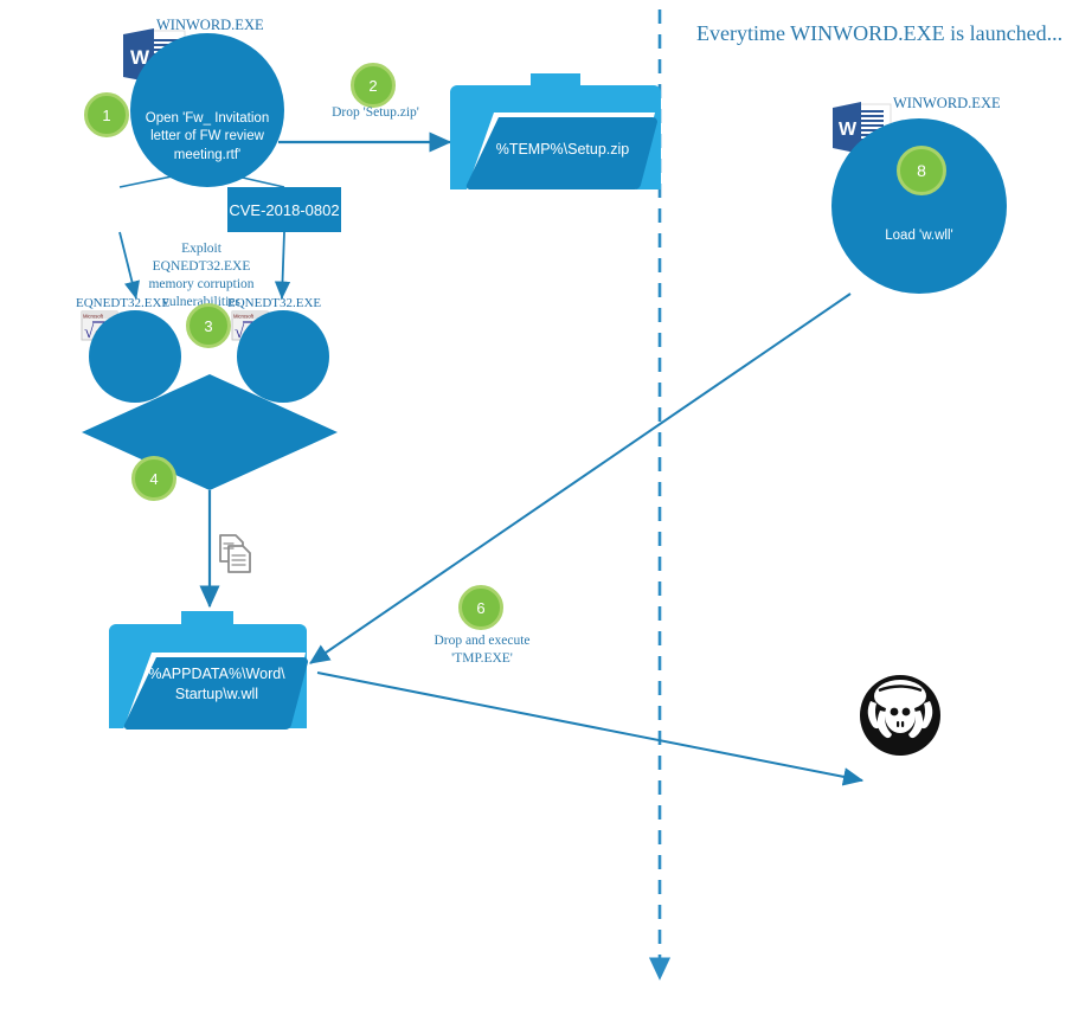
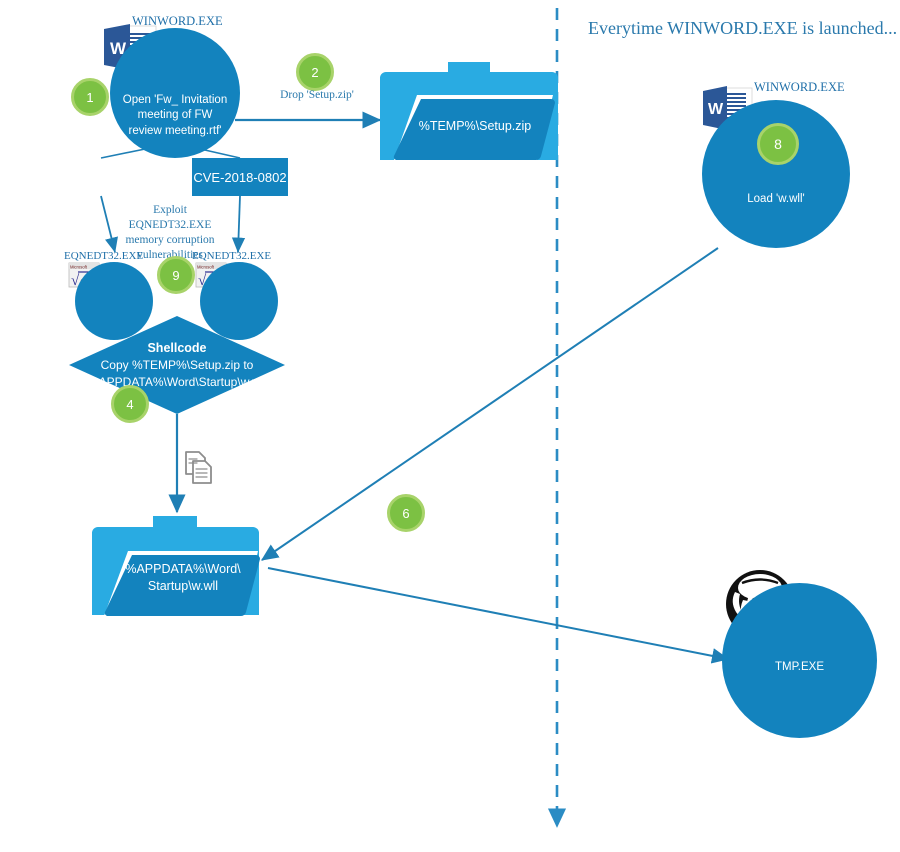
  W
  W
  √
  √
  Everytime WINWORD.EXE is launched...
  WINWORD.EXE
- Open 'Fw_ Invitation letter of FW review meeting.rtf'
+ Open 'Fw_ Invitation meeting of FW review meeting.rtf'
  1
  2
  Drop 'Setup.zip'
  %TEMP%\Setup.zip
  CVE-2018-0802
  Exploit
  EQNEDT32.EXE
  memory corruption
  vulnerabilities
  EQNEDT32.EXE
  EQNEDT32.EXE
- 3
+ 9
+ Shellcode
+ Copy %TEMP%\Setup.zip to
+ %APPDATA%\Word\Startup\w.wll
  4
  %APPDATA%\Word\
  Startup\w.wll
  6
- Drop and execute
- 'TMP.EXE'
  WINWORD.EXE
  Load 'w.wll'
  8
+ TMP.EXE
